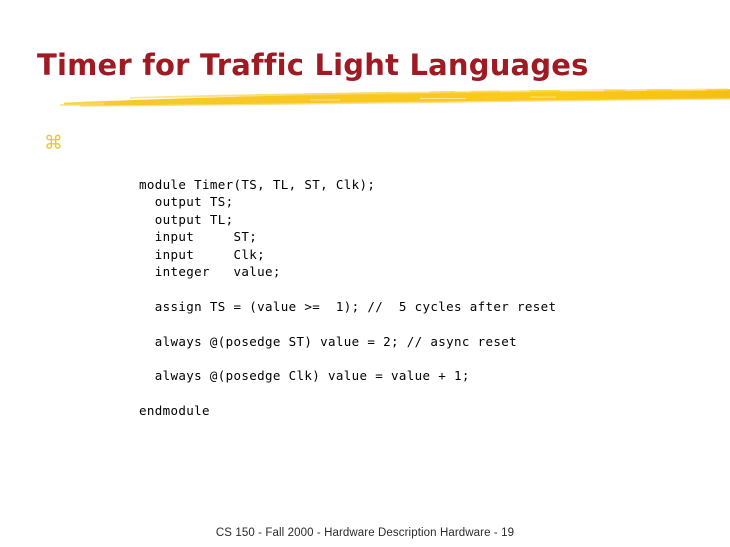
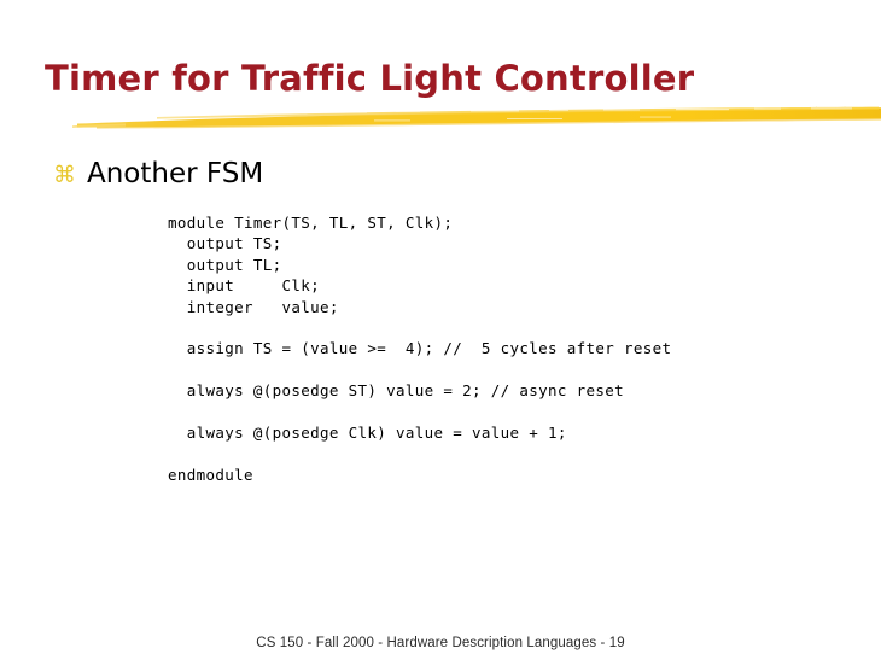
- Timer for Traffic Light Languages
+ Timer for Traffic Light Controller
  ⌘
+ Another FSM
  module Timer(TS, TL, ST, Clk);
  output TS;
  output TL;
- input ST;
  input Clk;
  integer value;
- assign TS = (value >= 1); // 5 cycles after reset
+ assign TS = (value >= 4); // 5 cycles after reset
  always @(posedge ST) value = 2; // async reset
  always @(posedge Clk) value = value + 1;
  endmodule
- CS 150 - Fall 2000 - Hardware Description Hardware - 19
+ CS 150 - Fall 2000 - Hardware Description Languages - 19
